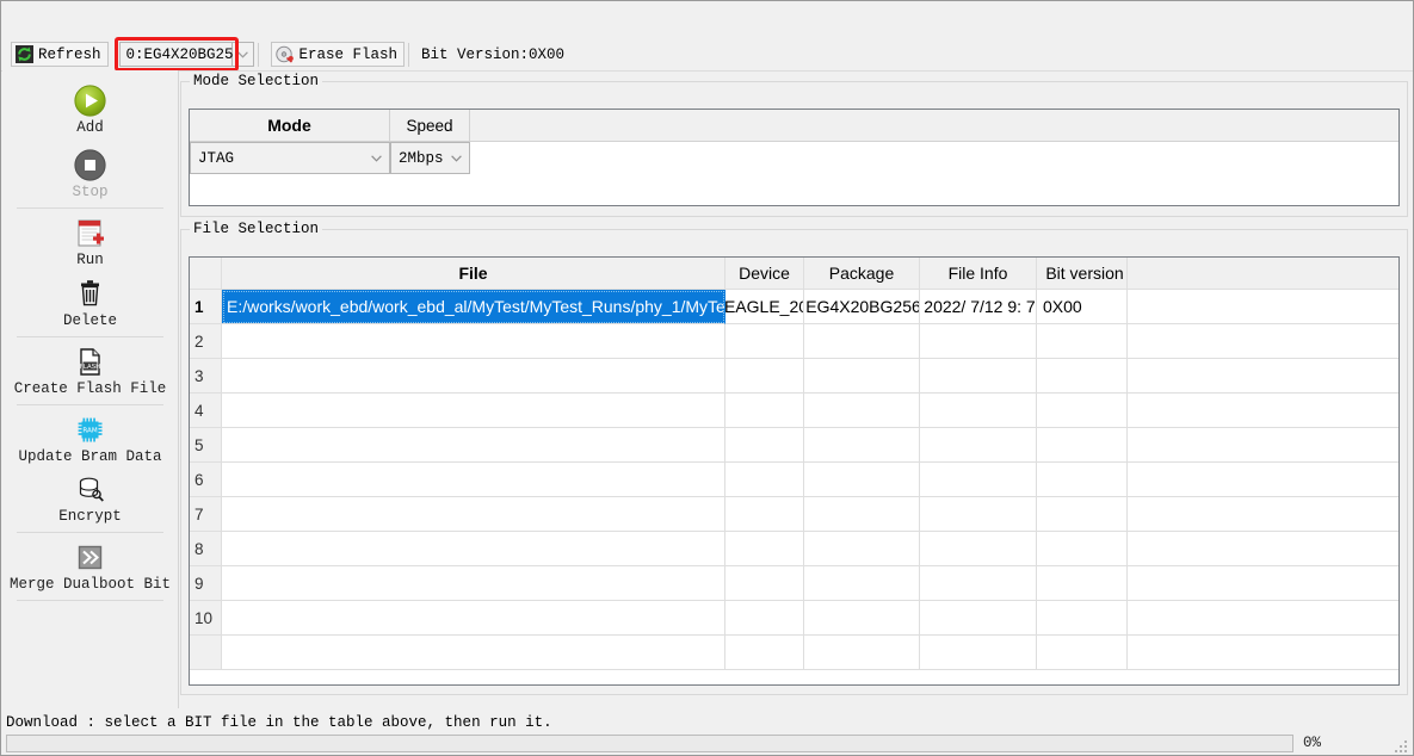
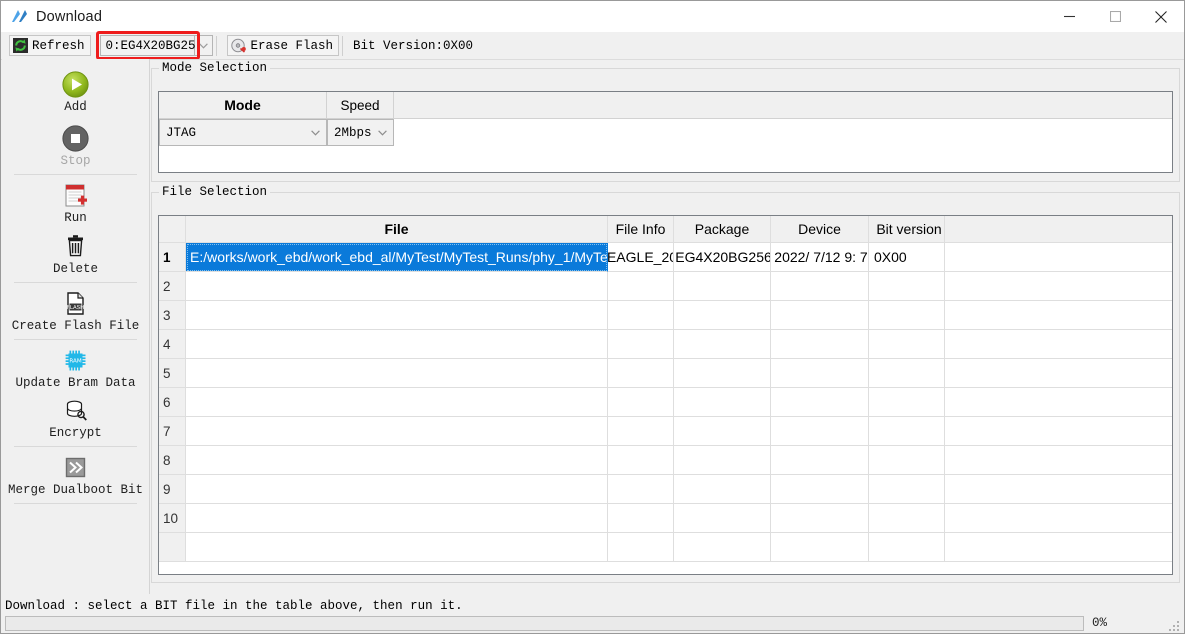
+ Download
  Refresh
  0:EG4X20BG25
  Erase Flash
  Bit Version:0X00
  Add
  Stop
  Run
  Delete
  Create Flash File
  Update Bram Data
  Encrypt
  Merge Dualboot Bit
  Mode Selection
  Mode
  Speed
  JTAG
  2Mbps
  File Selection
  File
- Device
+ File Info
  Package
- File Info
+ Device
  Bit version
  1
  E:/works/work_ebd/work_ebd_al/MyTest/MyTest_Runs/phy_1/MyTe
  EAGLE_2
  EG4X20BG256
  2022/ 7/12 9: 7
  0X00
  2
  3
  4
  5
  6
  7
  8
  9
  10
  Download : select a BIT file in the table above, then run it.
  0%
